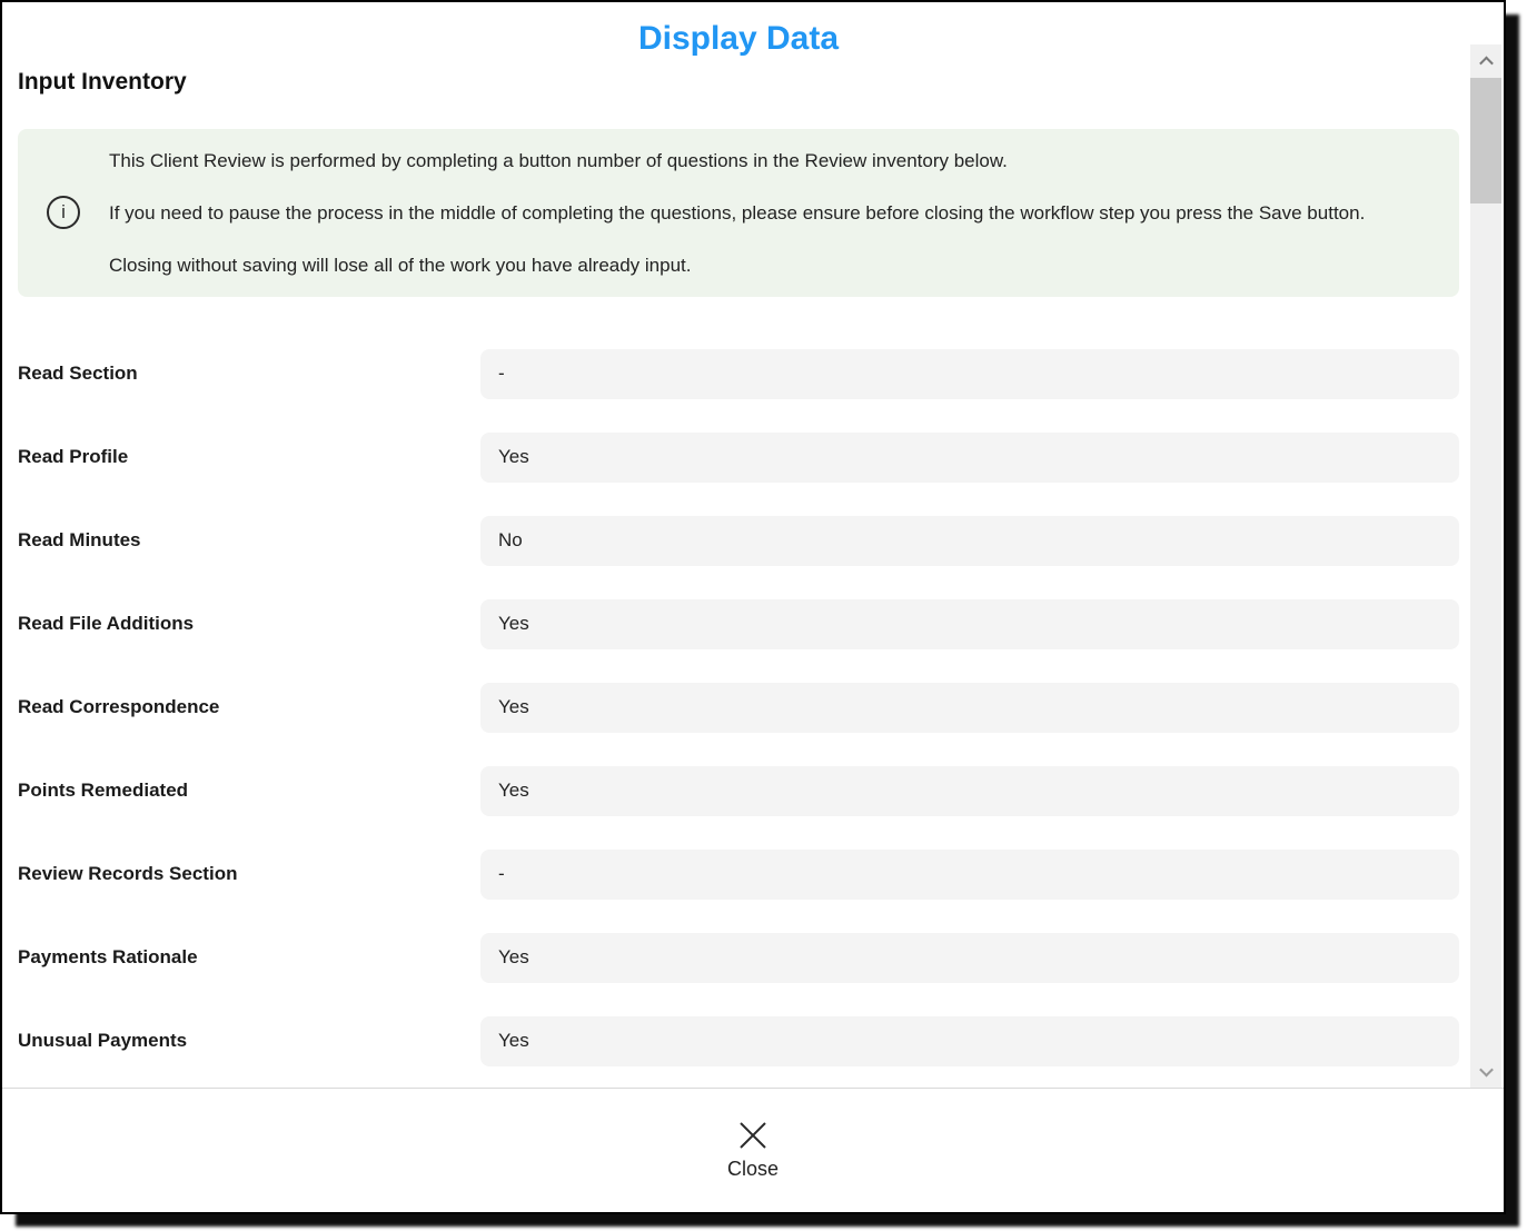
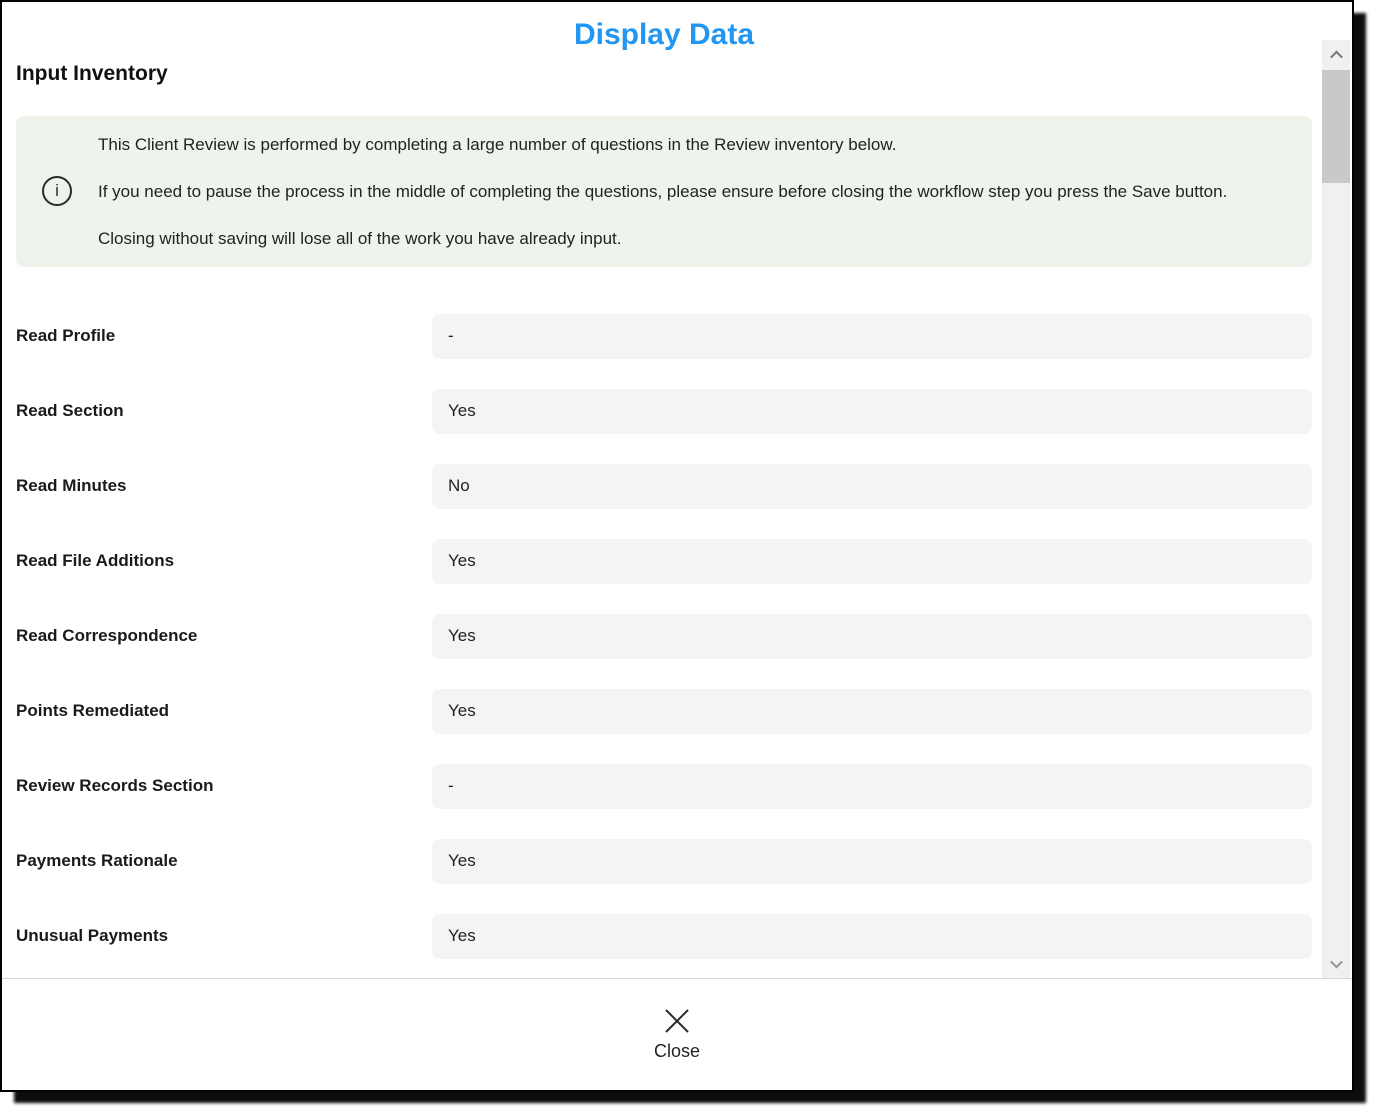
  Display Data
  Input Inventory
  i
- This Client Review is performed by completing a button number of questions in the Review inventory below.
+ This Client Review is performed by completing a large number of questions in the Review inventory below.
  If you need to pause the process in the middle of completing the questions, please ensure before closing the workflow step you press the Save button.
  Closing without saving will lose all of the work you have already input.
- Read Section
+ Read Profile
  -
- Read Profile
+ Read Section
  Yes
  Read Minutes
  No
  Read File Additions
  Yes
  Read Correspondence
  Yes
  Points Remediated
  Yes
  Review Records Section
  -
  Payments Rationale
  Yes
  Unusual Payments
  Yes
  Close
